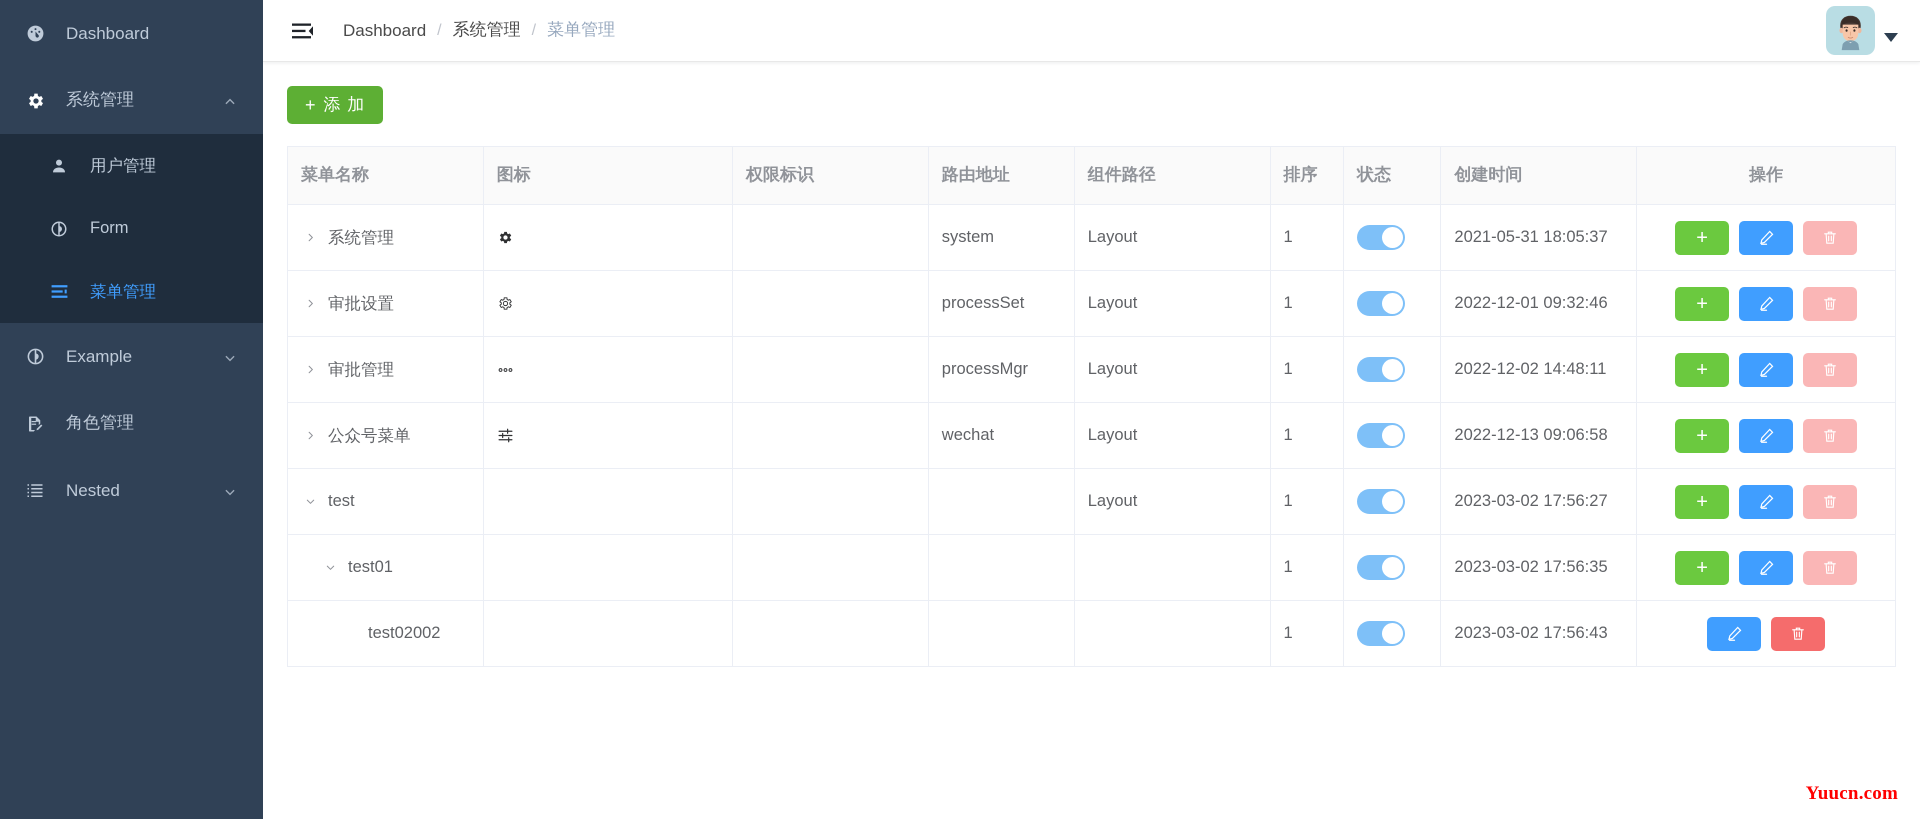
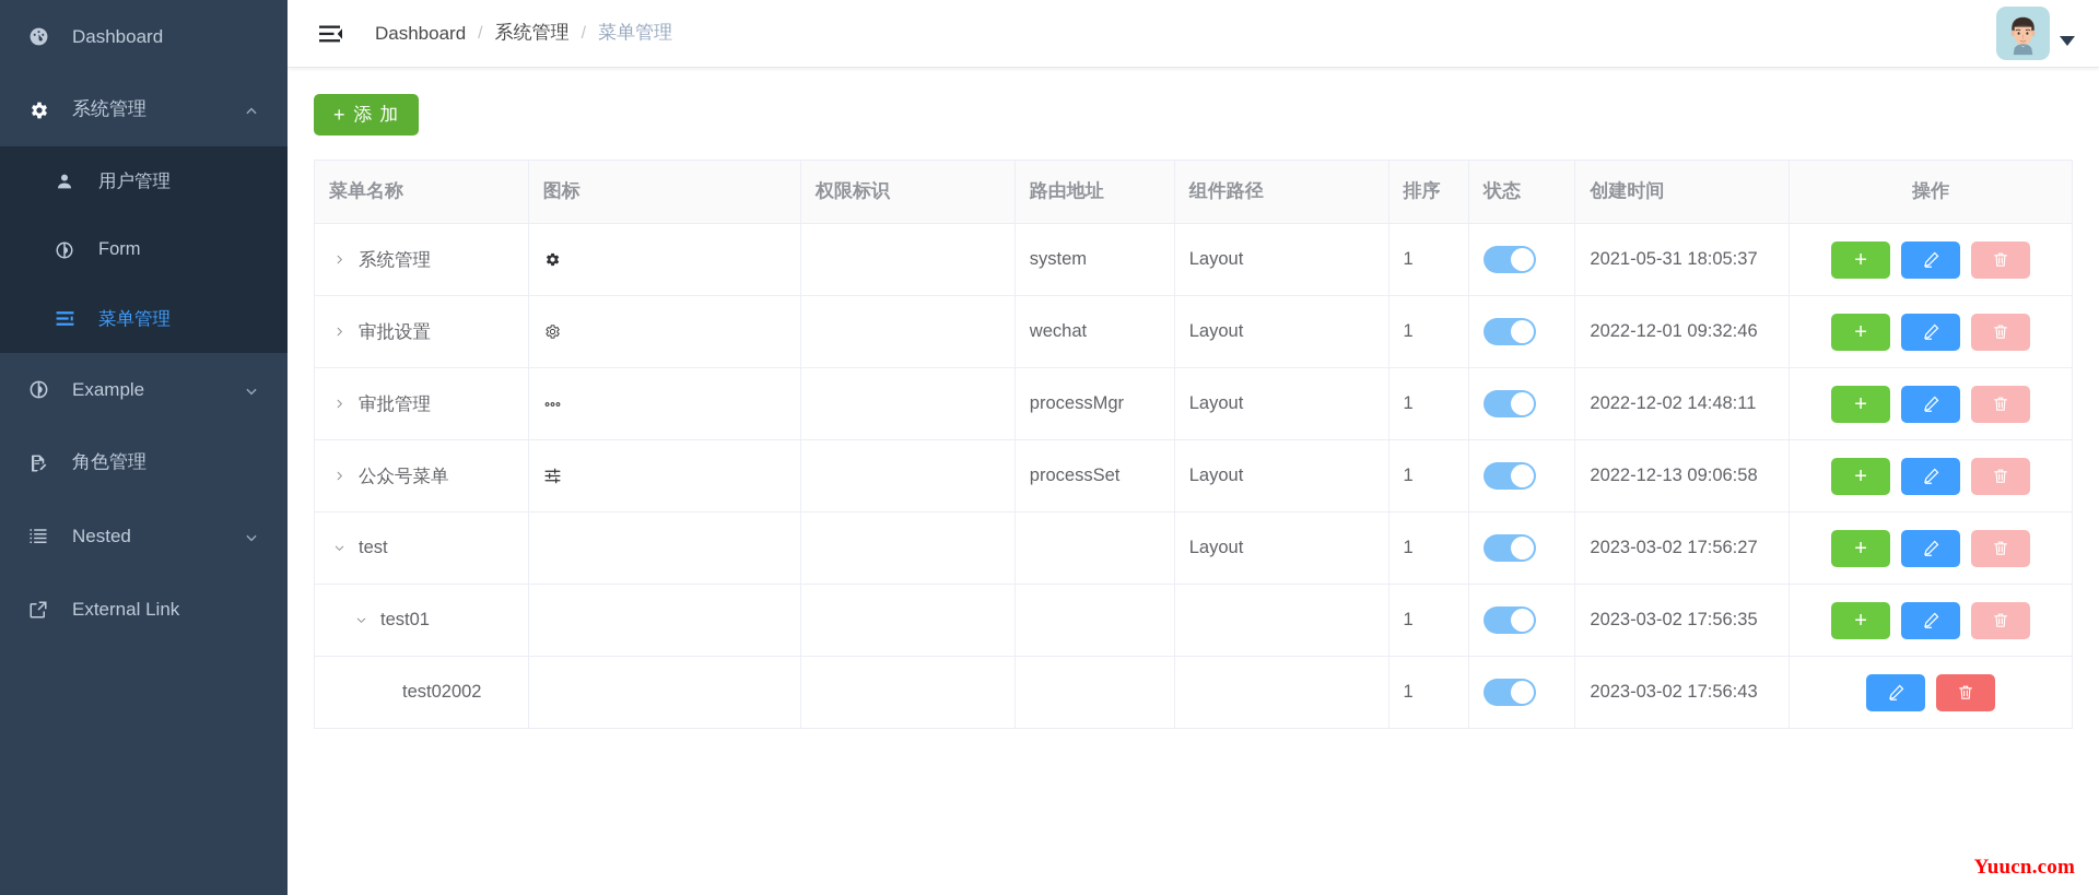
  Dashboard
  系统管理
  用户管理
  Form
  菜单管理
  Example
  角色管理
  Nested
+ External Link
  Dashboard
  /
  系统管理
  /
  菜单管理
  +
  添 加
  菜单名称	图标	权限标识	路由地址	组件路径	排序	状态	创建时间	操作
  系统管理			system	Layout	1		2021-05-31 18:05:37	+
- 审批设置			processSet	Layout	1		2022-12-01 09:32:46	+
+ 审批设置			wechat	Layout	1		2022-12-01 09:32:46	+
  审批管理			processMgr	Layout	1		2022-12-02 14:48:11	+
- 公众号菜单			wechat	Layout	1		2022-12-13 09:06:58	+
+ 公众号菜单			processSet	Layout	1		2022-12-13 09:06:58	+
  test				Layout	1		2023-03-02 17:56:27	+
  test01					1		2023-03-02 17:56:35	+
  test02002					1		2023-03-02 17:56:43
  Yuucn.com
